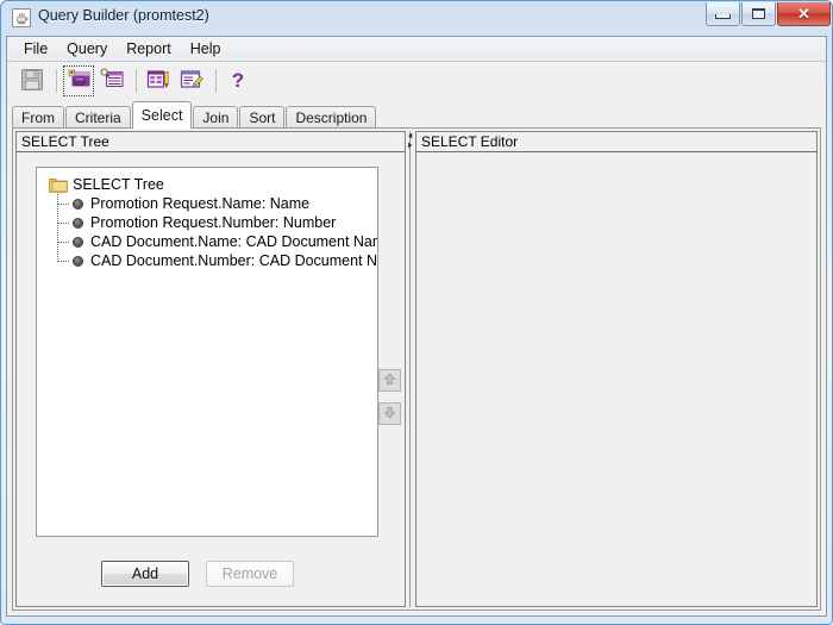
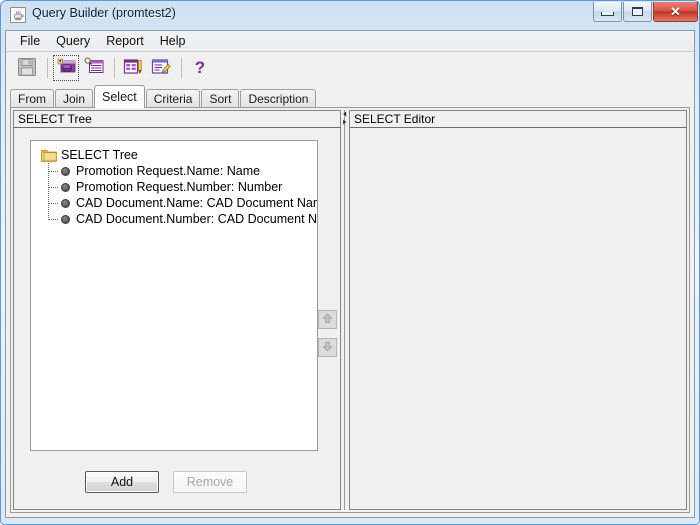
  Query Builder (promtest2)
  ✕
  File
  Query
  Report
  Help
  ?
  From
- Criteria
+ Join
  Select
- Join
+ Criteria
  Sort
  Description
  SELECT Tree
  SELECT Tree
  Promotion Request.Name: Name
  Promotion Request.Number: Number
  CAD Document.Name: CAD Document Na
  CAD Document.Number: CAD Document N
  Add
  Remove
  SELECT Editor
